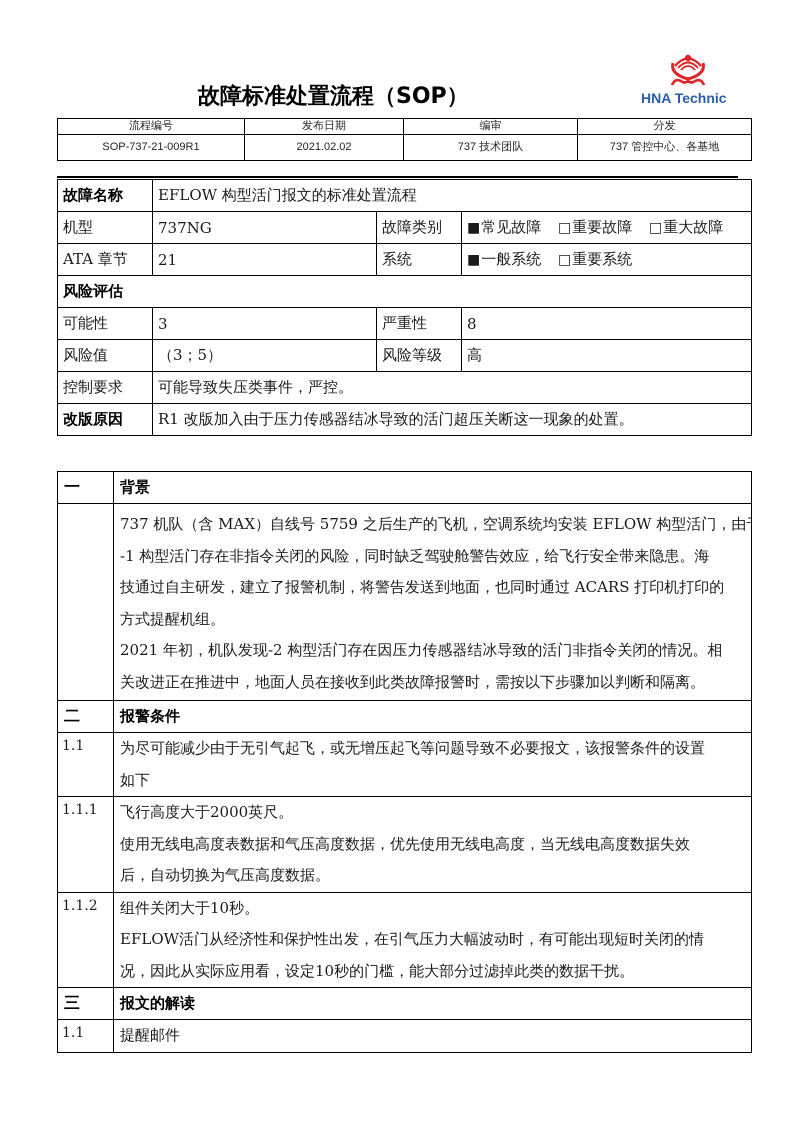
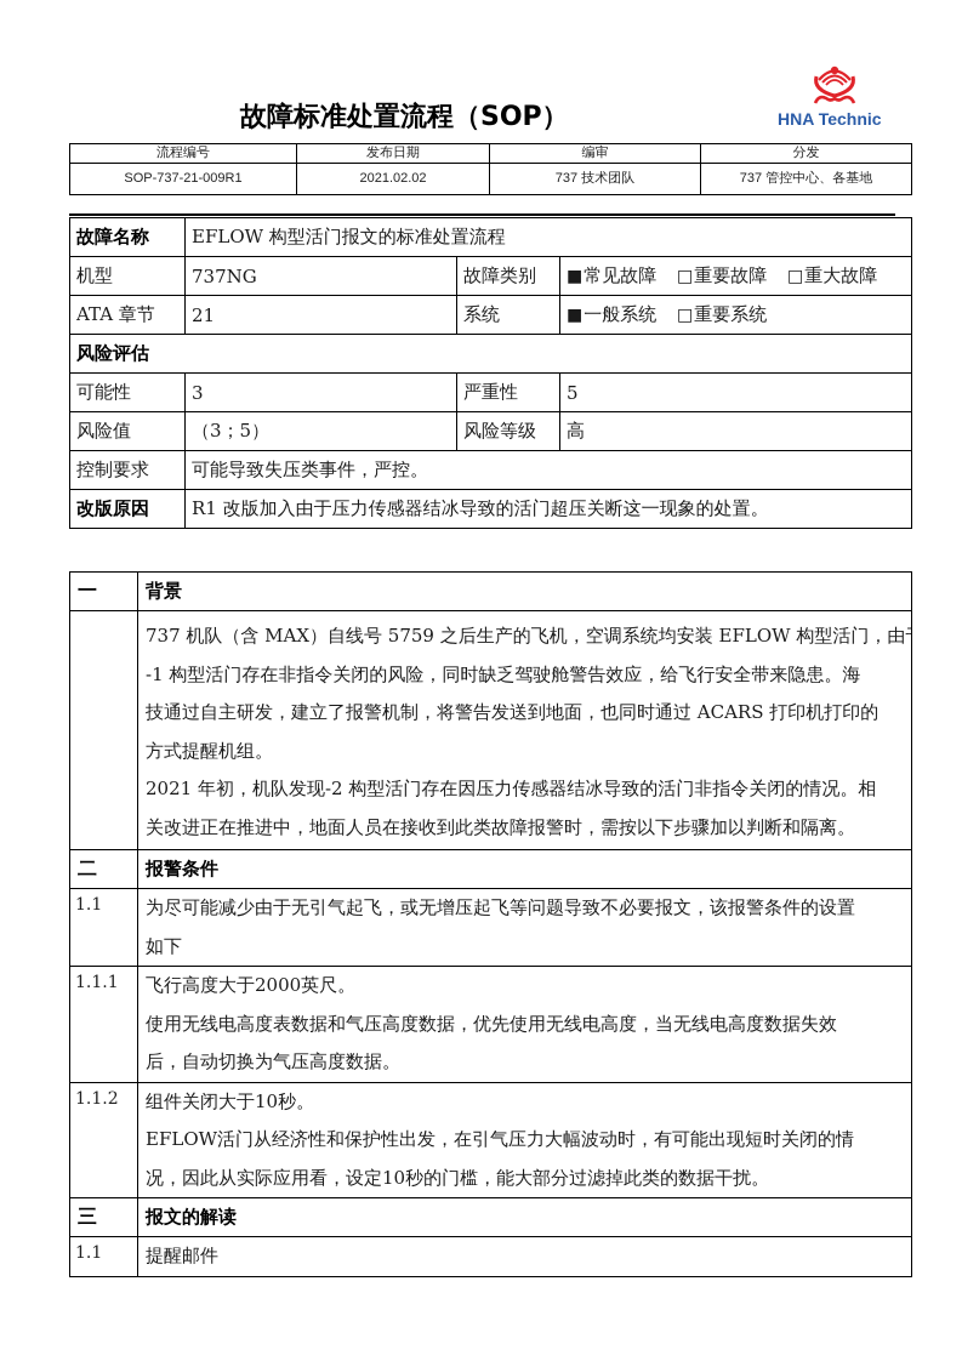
  故障标准处置流程（SOP）
  HNA Technic
  流程编号	发布日期	编审	分发
  SOP-737-21-009R1	2021.02.02	737 技术团队	737 管控中心、各基地
  故障名称	EFLOW 构型活门报文的标准处置流程
  机型	737NG	故障类别	■常见故障 □重要故障 □重大故障
  ATA 章节	21	系统	■一般系统 □重要系统
  风险评估
- 可能性	3	严重性	8
+ 可能性	3	严重性	5
  风险值	（3；5）	风险等级	高
  控制要求	可能导致失压类事件，严控。
  改版原因	R1 改版加入由于压力传感器结冰导致的活门超压关断这一现象的处置。
  一	背景
  	737 机队（含 MAX）自线号 5759 之后生产的飞机，空调系统均安装 EFLOW 构型活门，由 -1 构型活门存在非指令关闭的风险，同时缺乏驾驶舱警告效应，给飞行安全带来隐患。海 技通过自主研发，建立了报警机制，将警告发送到地面，也同时通过 ACARS 打印机打印的 方式提醒机组。 2021 年初，机队发现-2 构型活门存在因压力传感器结冰导致的活门非指令关闭的情况。相 关改进正在推进中，地面人员在接收到此类故障报警时，需按以下步骤加以判断和隔离。
  二	报警条件
  1.1	为尽可能减少由于无引气起飞，或无增压起飞等问题导致不必要报文，该报警条件的设置 如下
  1.1.1	飞行高度大于2000英尺。 使用无线电高度表数据和气压高度数据，优先使用无线电高度，当无线电高度数据失效 后，自动切换为气压高度数据。
  1.1.2	组件关闭大于10秒。 EFLOW活门从经济性和保护性出发，在引气压力大幅波动时，有可能出现短时关闭的情 况，因此从实际应用看，设定10秒的门槛，能大部分过滤掉此类的数据干扰。
  三	报文的解读
  1.1	提醒邮件
